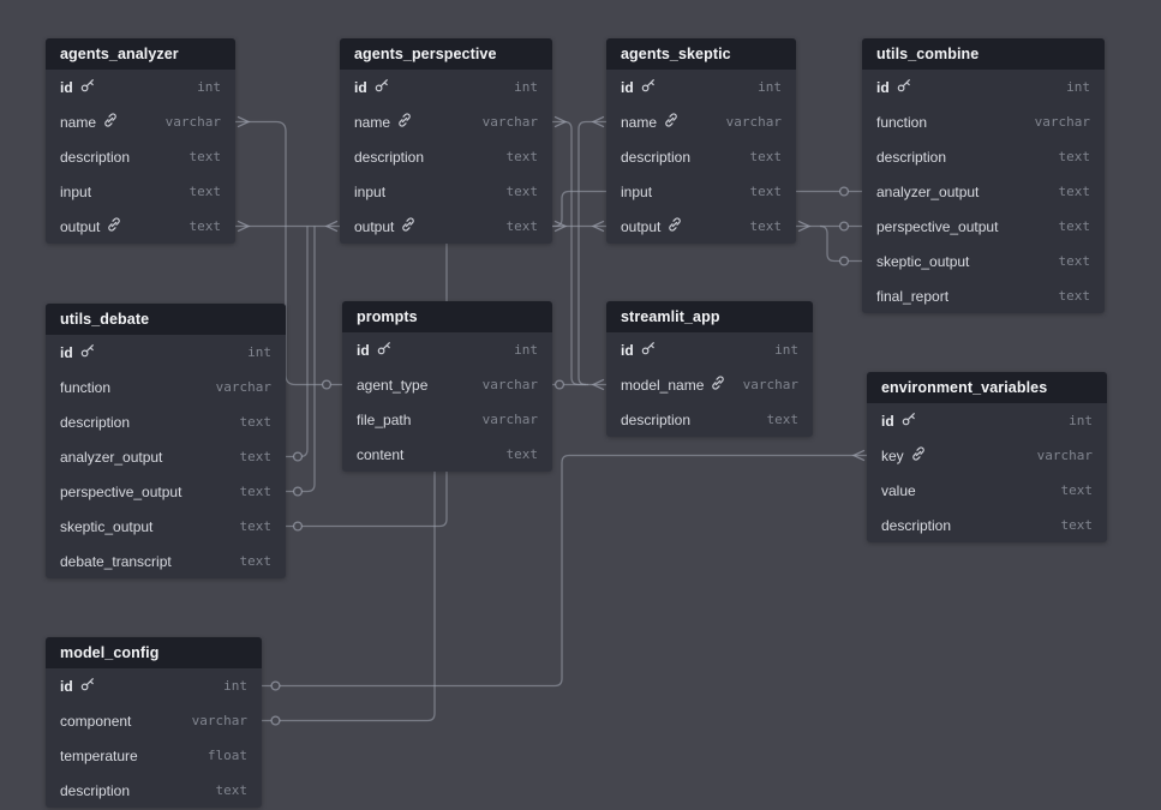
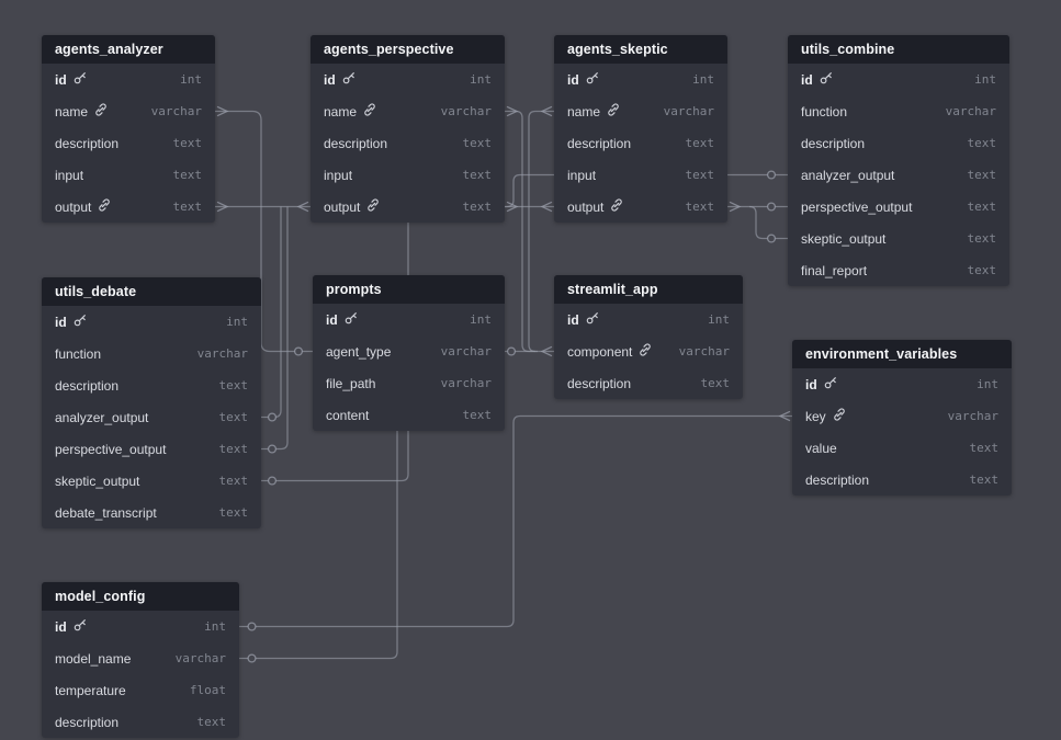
  agents_analyzer
  id
  int
  name
  varchar
  description
  text
  input
  text
  output
  text
  agents_perspective
  id
  int
  name
  varchar
  description
  text
  input
  text
  output
  text
  agents_skeptic
  id
  int
  name
  varchar
  description
  text
  input
  text
  output
  text
  utils_combine
  id
  int
  function
  varchar
  description
  text
  analyzer_output
  text
  perspective_output
  text
  skeptic_output
  text
  final_report
  text
  utils_debate
  id
  int
  function
  varchar
  description
  text
  analyzer_output
  text
  perspective_output
  text
  skeptic_output
  text
  debate_transcript
  text
  prompts
  id
  int
  agent_type
  varchar
  file_path
  varchar
  content
  text
  streamlit_app
  id
  int
- model_name
+ component
  varchar
  description
  text
  environment_variables
  id
  int
  key
  varchar
  value
  text
  description
  text
  model_config
  id
  int
- component
+ model_name
  varchar
  temperature
  float
  description
  text
